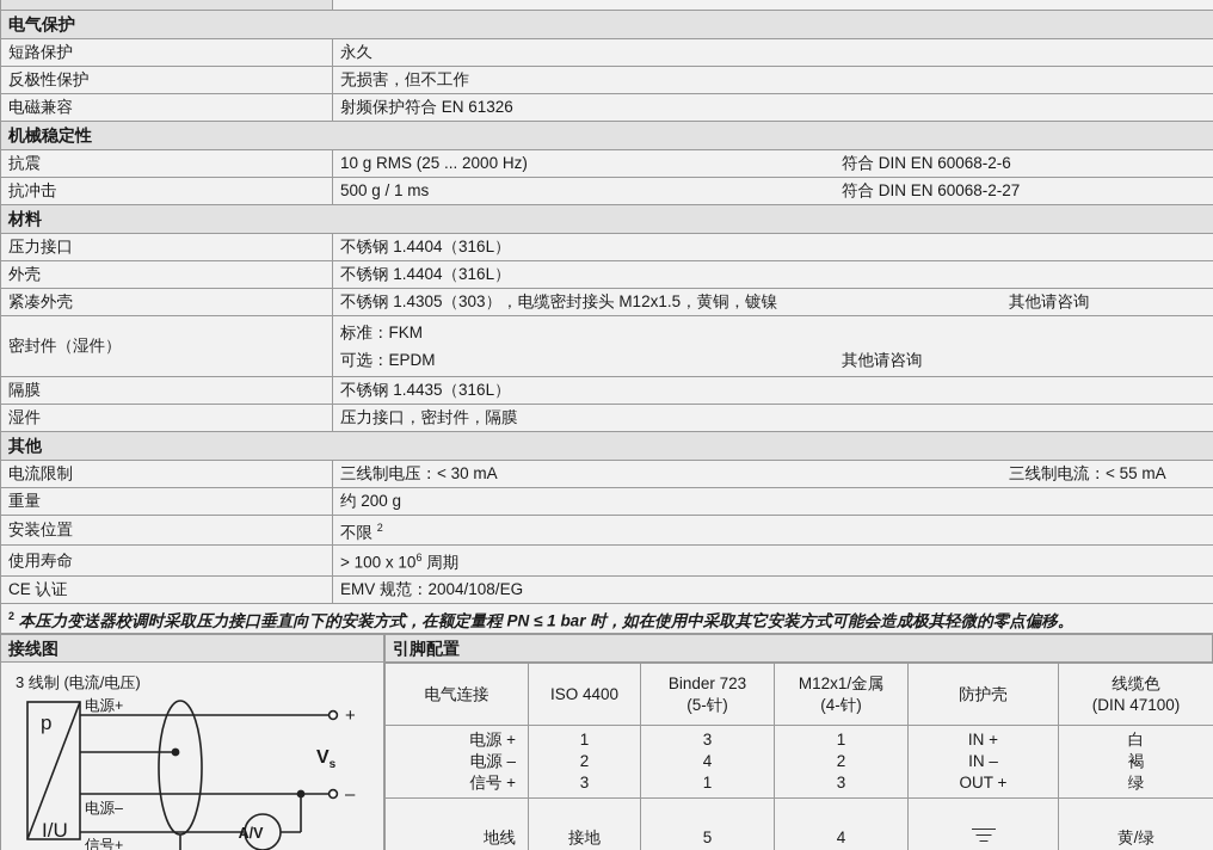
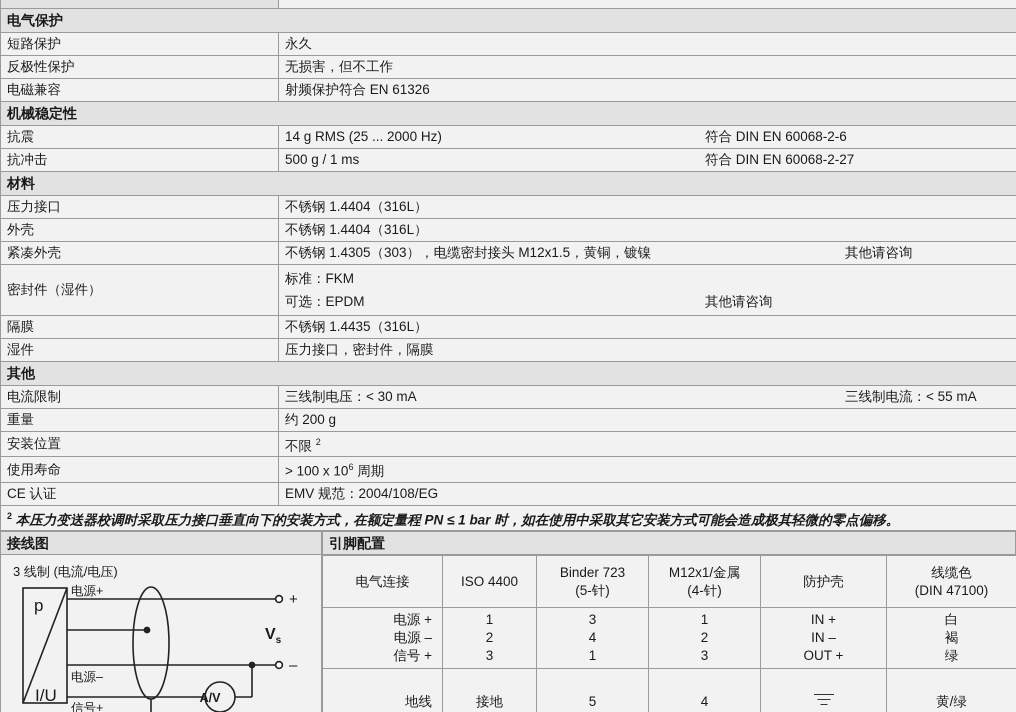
  电气保护
  短路保护	永久
  反极性保护	无损害，但不工作
  电磁兼容	射频保护符合 EN 61326
  机械稳定性
- 抗震	10 g RMS (25 ... 2000 Hz) 符合 DIN EN 60068-2-6
+ 抗震	14 g RMS (25 ... 2000 Hz) 符合 DIN EN 60068-2-6
  抗冲击	500 g / 1 ms 符合 DIN EN 60068-2-27
  材料
  压力接口	不锈钢 1.4404（316L）
  外壳	不锈钢 1.4404（316L）
  紧凑外壳	不锈钢 1.4305（303），电缆密封接头 M12x1.5，黄铜，镀镍 其他请咨询
  密封件（湿件）	标准：FKM 可选：EPDM 其他请咨询
  隔膜	不锈钢 1.4435（316L）
  湿件	压力接口，密封件，隔膜
  其他
  电流限制	三线制电压：< 30 mA 三线制电流：< 55 mA
  重量	约 200 g
  安装位置	不限 2
  使用寿命	> 100 x 106 周期
  CE 认证	EMV 规范：2004/108/EG
  2 本压力变送器校调时采取压力接口垂直向下的安装方式，在额定量程 PN ≤ 1 bar 时，如在使用中采取其它安装方式可能会造成极其轻微的零点偏移。
  接线图
  3 线制 (电流/电压)
  电源+
  电源–
  信号+
  p
  I/U
  +
  –
  Vs
  A/V
  引脚配置
  电气连接	ISO 4400	Binder 723 (5-针)	M12x1/金属 (4-针)	防护壳	线缆色 (DIN 47100)
  电源 + 电源 – 信号 +	1 2 3	3 4 1	1 2 3	IN + IN – OUT +	白 褐 绿
  地线	接地	5	4		黄/绿
